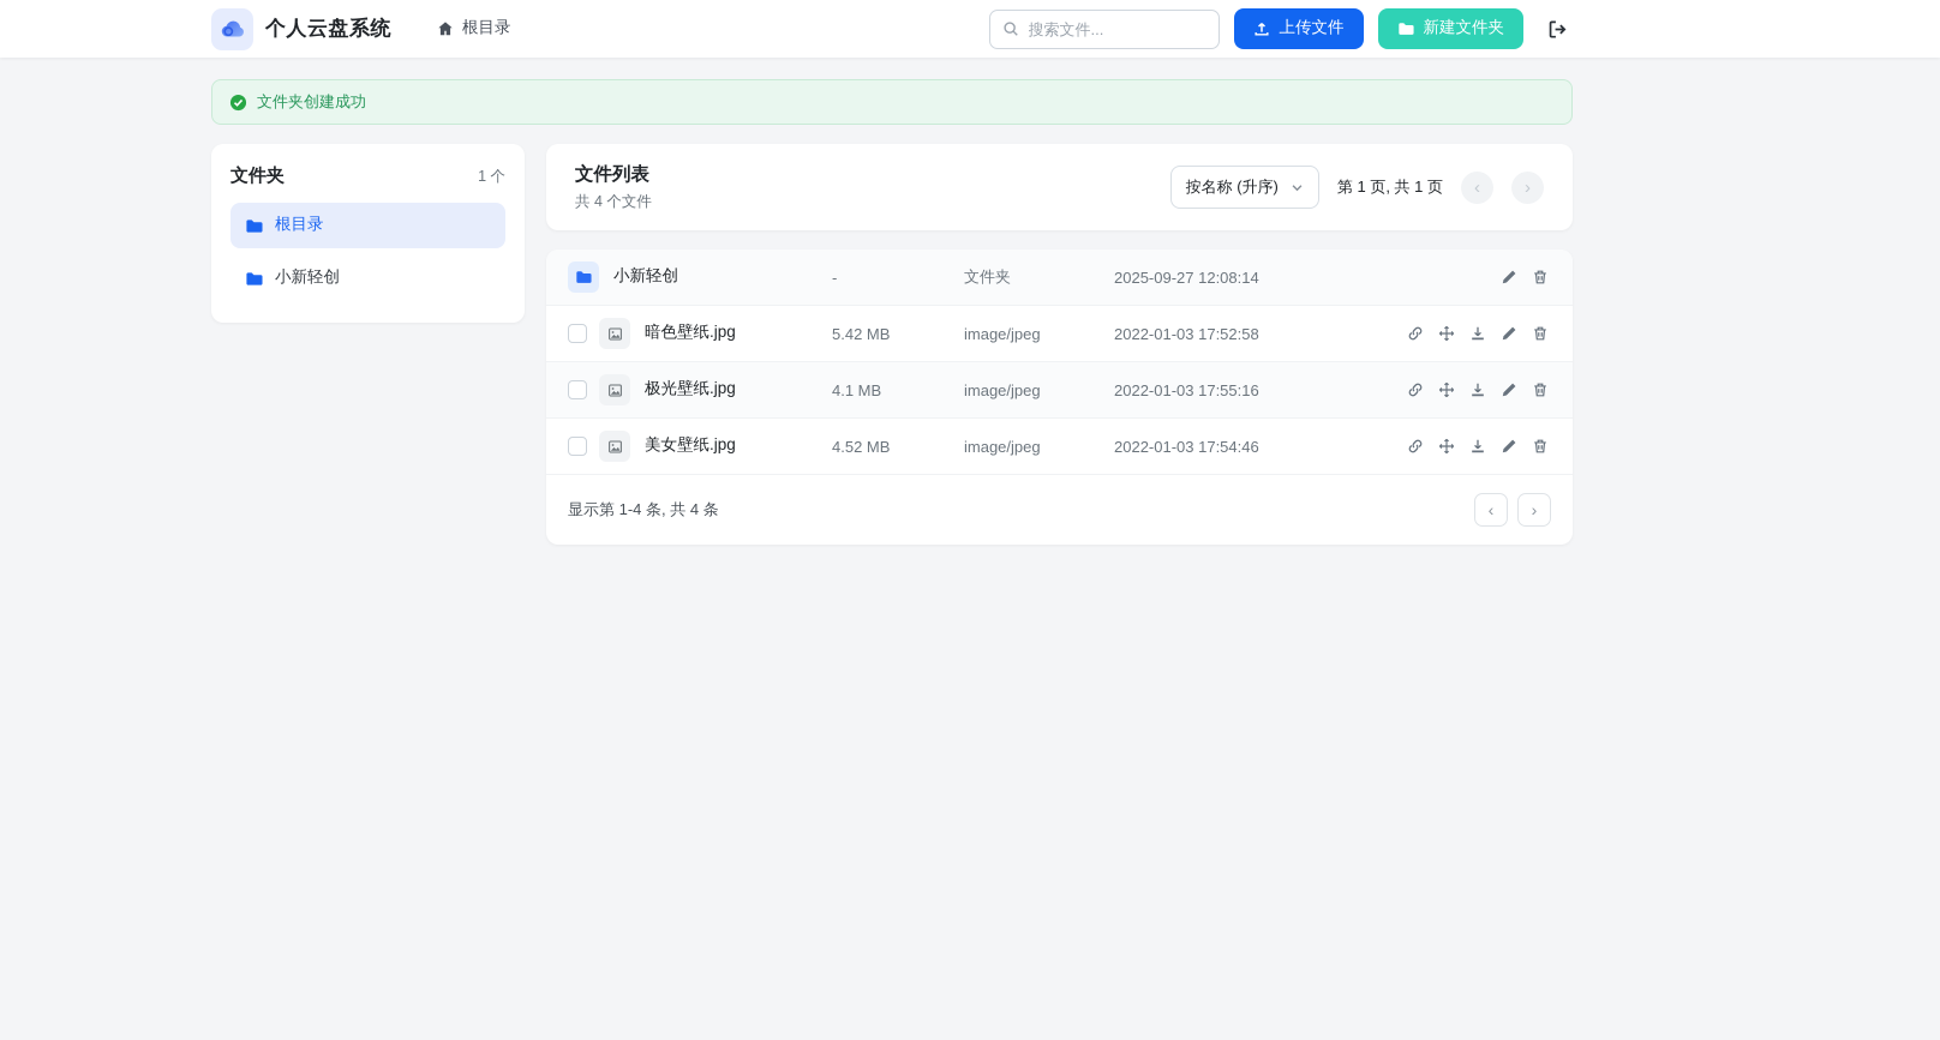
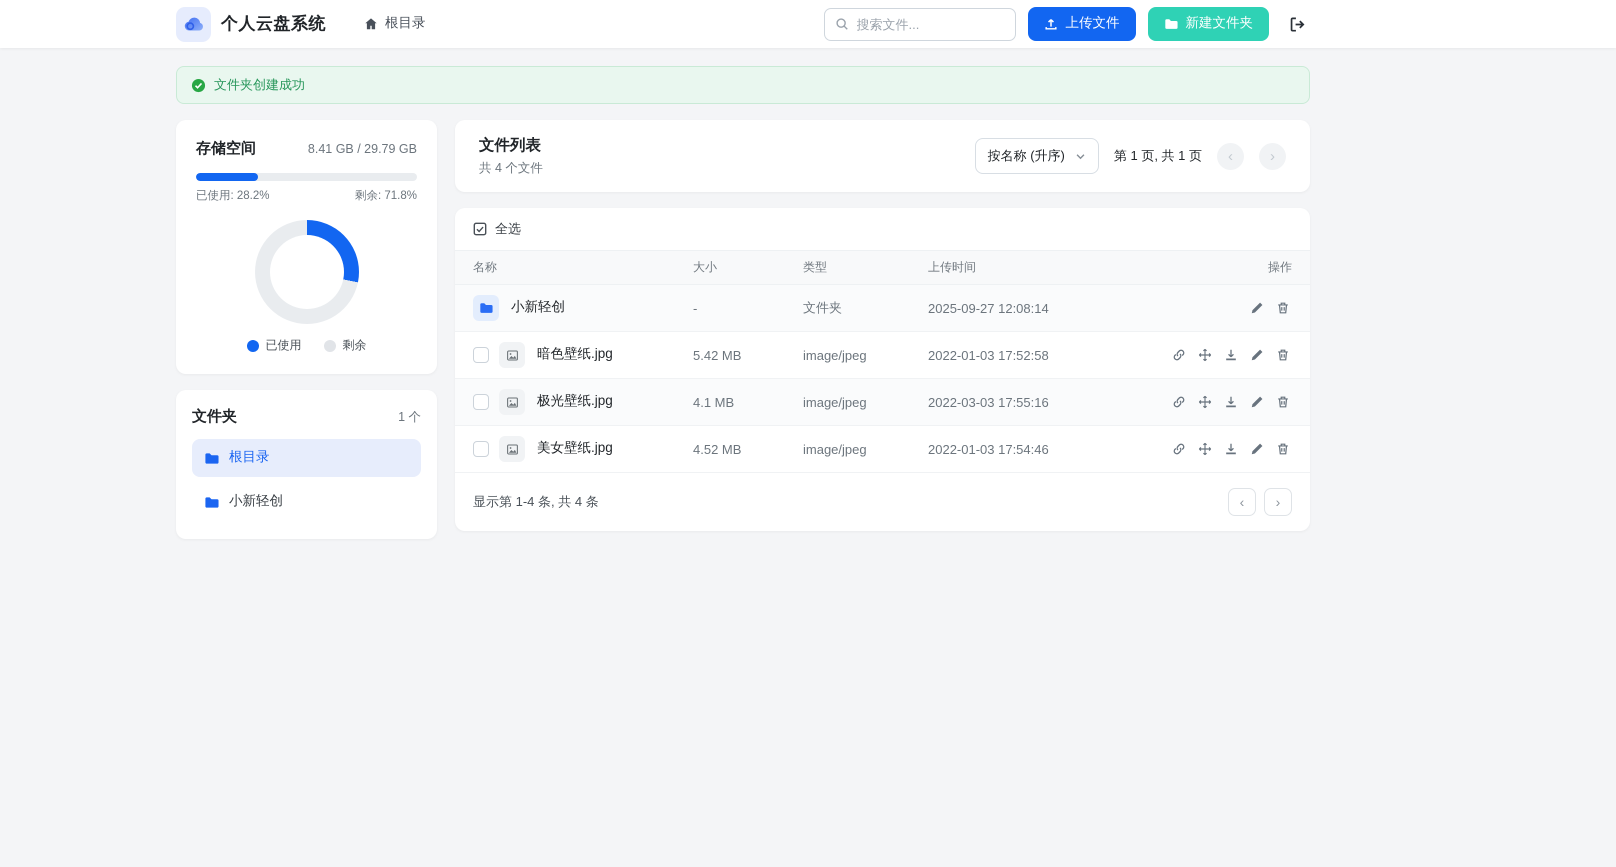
  个人云盘系统
  根目录
  搜索文件...
  上传文件
  新建文件夹
  文件夹创建成功
+ 存储空间
+ 8.41 GB / 29.79 GB
+ 已使用: 28.2%
+ 剩余: 71.8%
+ 已使用
+ 剩余
  文件夹
  1 个
  根目录
  小新轻创
  文件列表
  共 4 个文件
  按名称 (升序)
  第 1 页, 共 1 页
  ‹
  ›
+ 全选
+ 名称
+ 大小
+ 类型
+ 上传时间
+ 操作
  小新轻创
  -
  文件夹
  2025-09-27 12:08:14
  暗色壁纸.jpg
  5.42 MB
  image/jpeg
  2022-01-03 17:52:58
  极光壁纸.jpg
  4.1 MB
  image/jpeg
- 2022-01-03 17:55:16
+ 2022-03-03 17:55:16
  美女壁纸.jpg
  4.52 MB
  image/jpeg
  2022-01-03 17:54:46
  显示第 1-4 条, 共 4 条
  ‹
  ›
